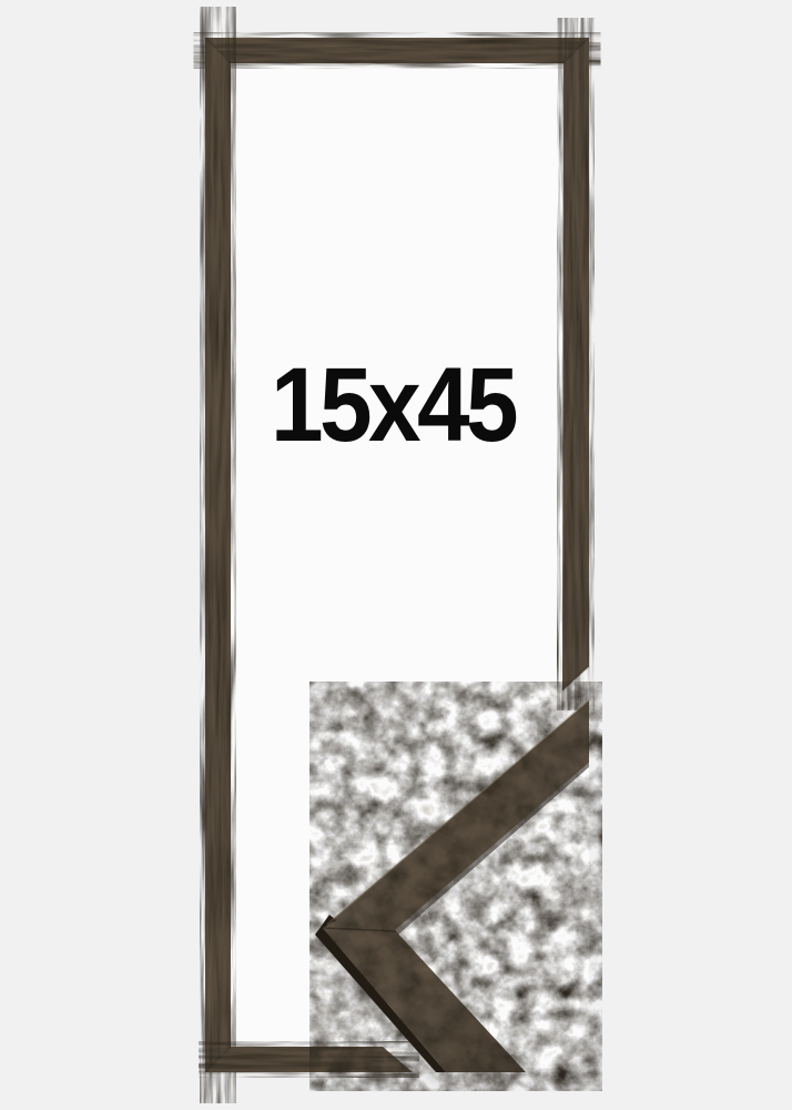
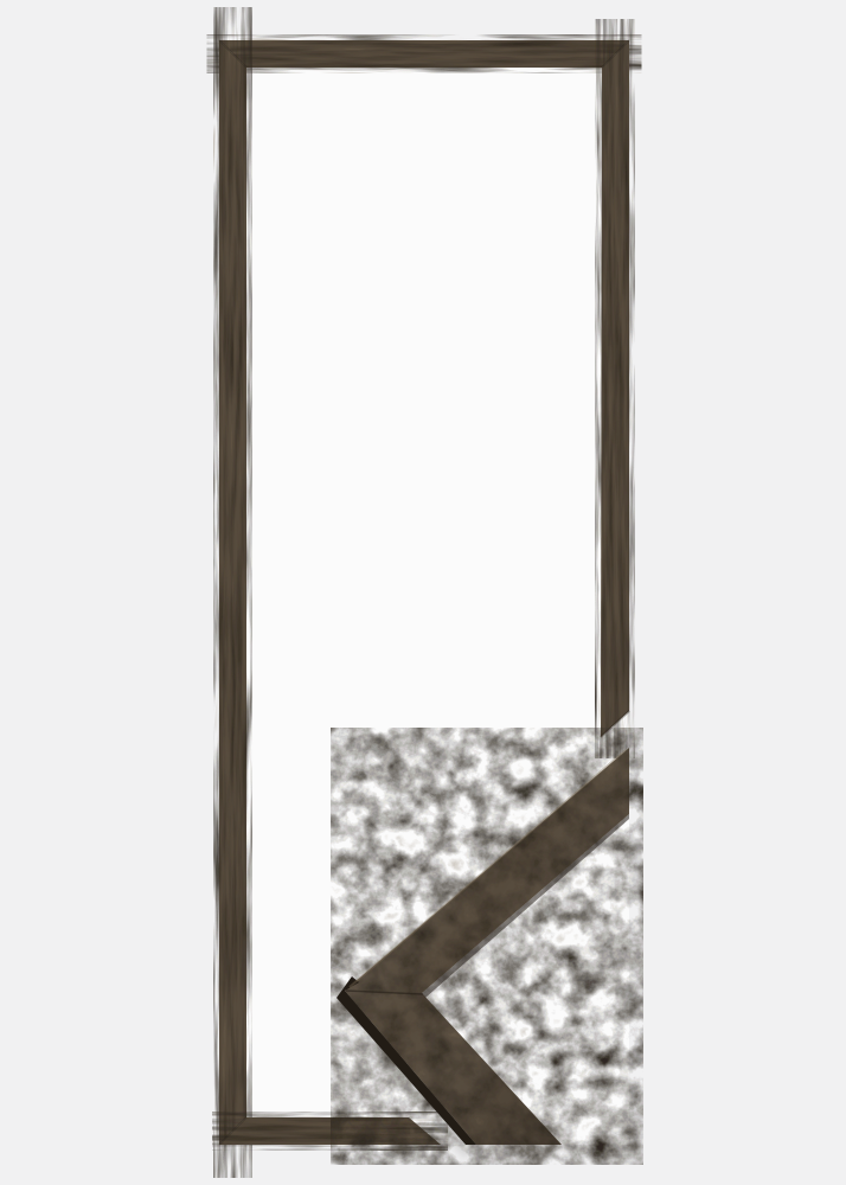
- 15x45
